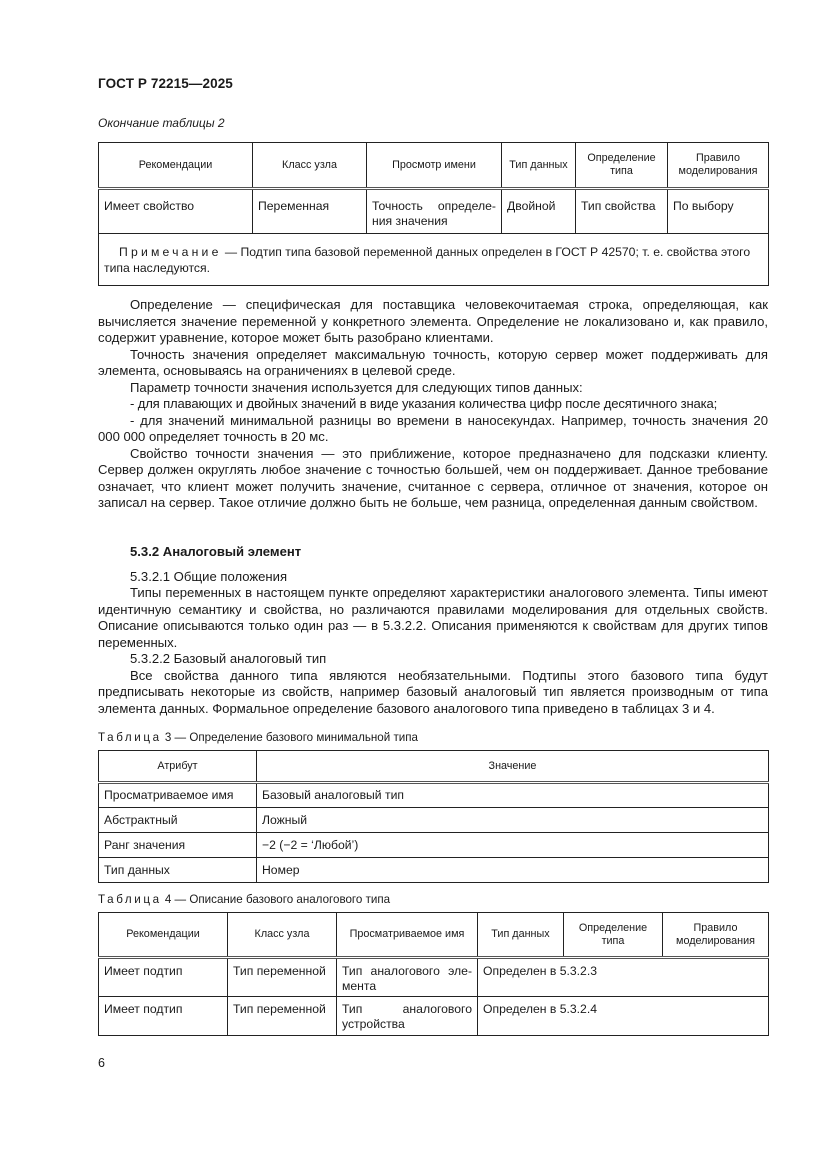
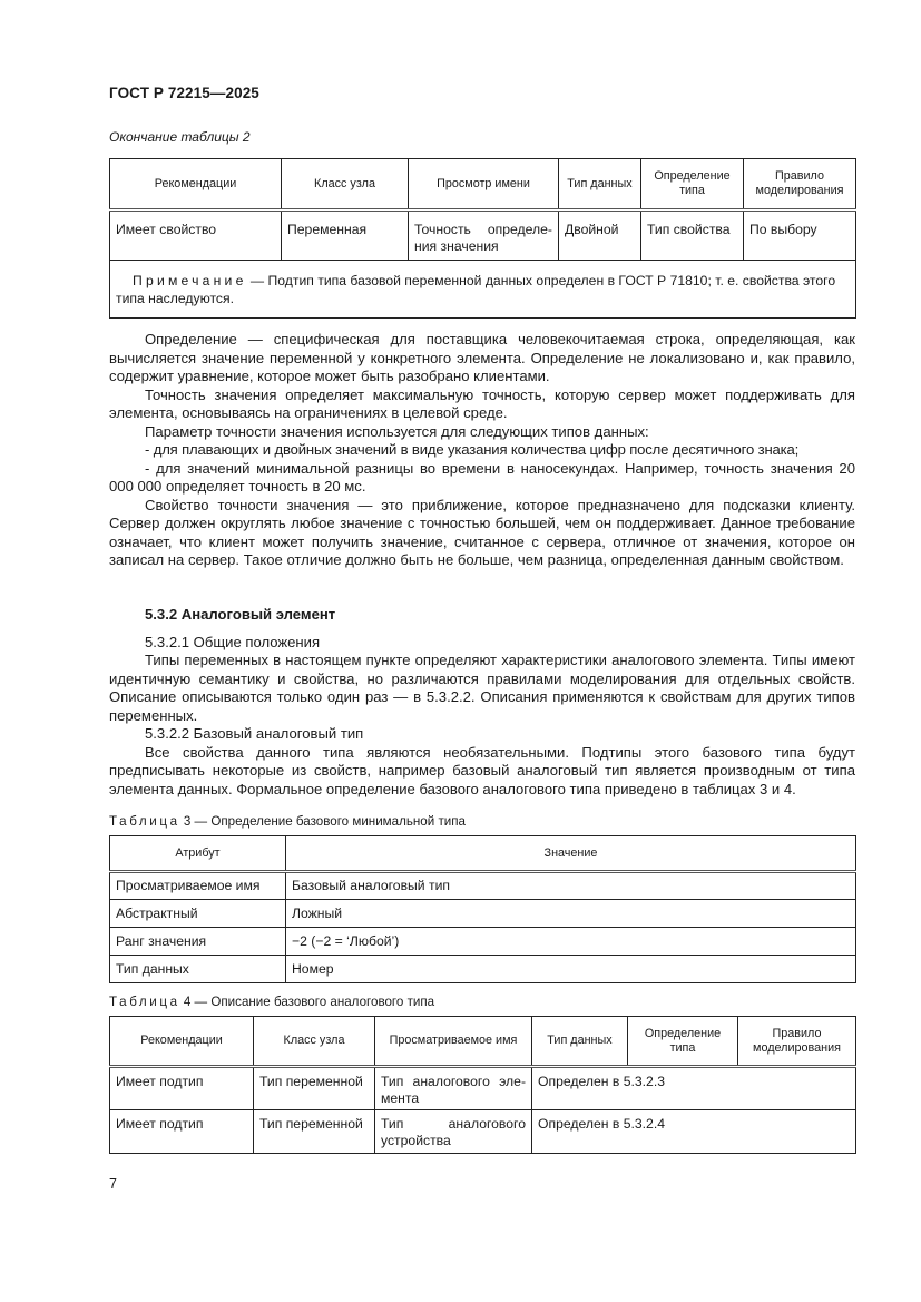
  ГОСТ Р 72215—2025
  Окончание таблицы 2
  Рекомендации	Класс узла	Просмотр имени	Тип данных	Определение типа	Правило моделирования
  Имеет свойство	Переменная	Точность определе- ния значения	Двойной	Тип свойства	По выбору
- Примечание — Подтип типа базовой переменной данных определен в ГОСТ Р 42570; т. е. свойства этого типа наследуются.
+ Примечание — Подтип типа базовой переменной данных определен в ГОСТ Р 71810; т. е. свойства этого типа наследуются.
  Определение — специфическая для поставщика человекочитаемая строка, определяющая, как вычисляется значение переменной у конкретного элемента. Определение не локализовано и, как правило, содержит уравнение, которое может быть разобрано клиентами.
  Точность значения определяет максимальную точность, которую сервер может поддерживать для элемента, основываясь на ограничениях в целевой среде.
  Параметр точности значения используется для следующих типов данных:
  - для плавающих и двойных значений в виде указания количества цифр после десятичного знака;
  - для значений минимальной разницы во времени в наносекундах. Например, точность значения 20 000 000 определяет точность в 20 мс.
  Свойство точности значения — это приближение, которое предназначено для подсказки клиенту. Сервер должен округлять любое значение с точностью большей, чем он поддерживает. Данное требование означает, что клиент может получить значение, считанное с сервера, отличное от значения, которое он записал на сервер. Такое отличие должно быть не больше, чем разница, определенная данным свойством.
  5.3.2 Аналоговый элемент
  5.3.2.1 Общие положения
  Типы переменных в настоящем пункте определяют характеристики аналогового элемента. Типы имеют идентичную семантику и свойства, но различаются правилами моделирования для отдельных свойств. Описание описываются только один раз — в 5.3.2.2. Описания применяются к свойствам для других типов переменных.
  5.3.2.2 Базовый аналоговый тип
  Все свойства данного типа являются необязательными. Подтипы этого базового типа будут предписывать некоторые из свойств, например базовый аналоговый тип является производным от типа элемента данных. Формальное определение базового аналогового типа приведено в таблицах 3 и 4.
  Таблица 3 — Определение базового минимальной типа
  Атрибут	Значение
  Просматриваемое имя	Базовый аналоговый тип
  Абстрактный	Ложный
  Ранг значения	−2 (−2 = ‘Любой’)
  Тип данных	Номер
  Таблица 4 — Описание базового аналогового типа
  Рекомендации	Класс узла	Просматриваемое имя	Тип данных	Определение типа	Правило моделирования
  Имеет подтип	Тип переменной	Тип аналогового эле- мента	Определен в 5.3.2.3
  Имеет подтип	Тип переменной	Тип аналогового устройства	Определен в 5.3.2.4
- 6
+ 7
